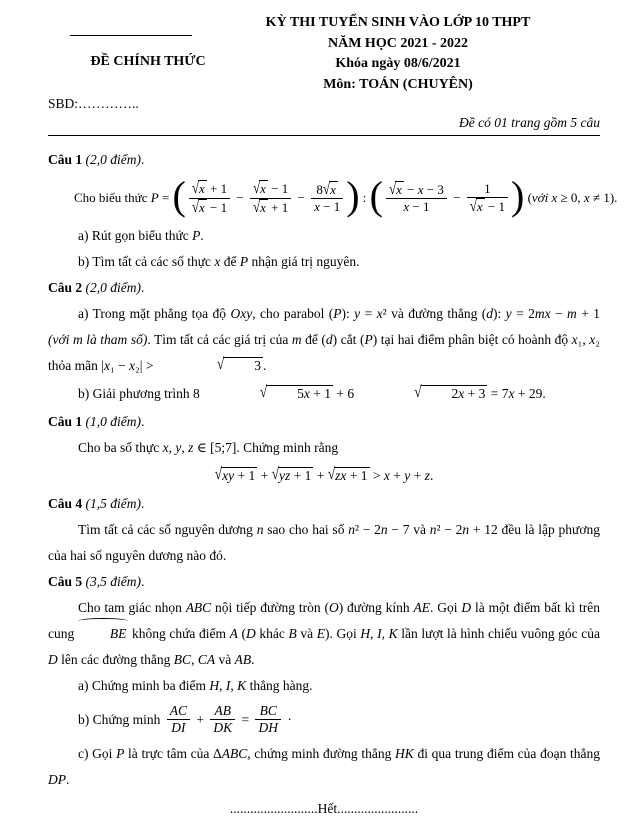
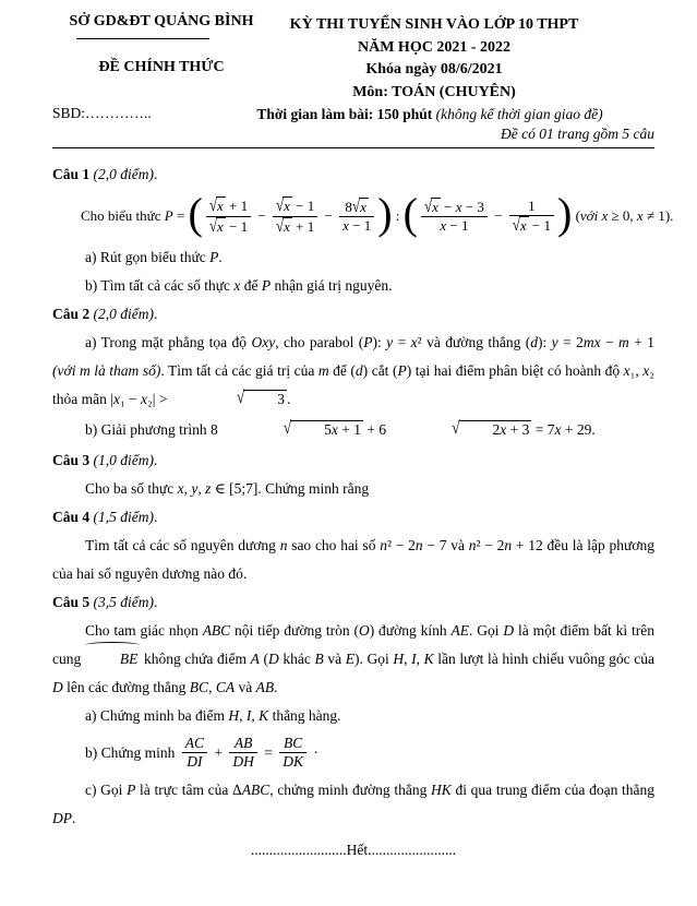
+ SỞ GD&ĐT QUẢNG BÌNH
  ĐỀ CHÍNH THỨC
  SBD:…………..
  KỲ THI TUYỂN SINH VÀO LỚP 10 THPT
  NĂM HỌC 2021 - 2022
  Khóa ngày 08/6/2021
  Môn: TOÁN (CHUYÊN)
+ Thời gian làm bài: 150 phút (không kể thời gian giao đề)
  Đề có 01 trang gồm 5 câu
  Câu 1 (2,0 điểm).
  Cho biểu thức P = (
  √x + 1
  √x − 1
  −
  √x − 1
  √x + 1
  −
  8√x
  x − 1
  ) : (
  √x − x − 3
  x − 1
  −
  1
  √x − 1
  ) (với x ≥ 0, x ≠ 1).
  a) Rút gọn biểu thức P.
  b) Tìm tất cả các số thực x để P nhận giá trị nguyên.
  Câu 2 (2,0 điểm).
  a) Trong mặt phẳng tọa độ Oxy, cho parabol (P): y = x² và đường thẳng (d): y = 2mx − m + 1 (với m là tham số). Tìm tất cả các giá trị của m để (d) cắt (P) tại hai điểm phân biệt có hoành độ x₁, x₂ thỏa mãn |x₁ − x₂| > √ 3 .
  b) Giải phương trình 8 √ 5x + 1 + 6 √ 2x + 3 = 7x + 29.
- Câu 1 (1,0 điểm).
+ Câu 3 (1,0 điểm).
  Cho ba số thực x, y, z ∈ [5;7]. Chứng minh rằng
- √xy + 1 + √yz + 1 + √zx + 1 > x + y + z.
  Câu 4 (1,5 điểm).
  Tìm tất cả các số nguyên dương n sao cho hai số n² − 2n − 7 và n² − 2n + 12 đều là lập phương của hai số nguyên dương nào đó.
  Câu 5 (3,5 điểm).
  Cho tam giác nhọn ABC nội tiếp đường tròn (O) đường kính AE. Gọi D là một điểm bất kì trên cung BE không chứa điểm A (D khác B và E). Gọi H, I, K lần lượt là hình chiếu vuông góc của D lên các đường thẳng BC, CA và AB.
  a) Chứng minh ba điểm H, I, K thẳng hàng.
  b) Chứng minh
  AC
  DI
  +
  AB
- DK
+ DH
  =
  BC
- DH
+ DK
  ·
  c) Gọi P là trực tâm của ΔABC, chứng minh đường thẳng HK đi qua trung điểm của đoạn thẳng DP.
  ..........................Hết........................
